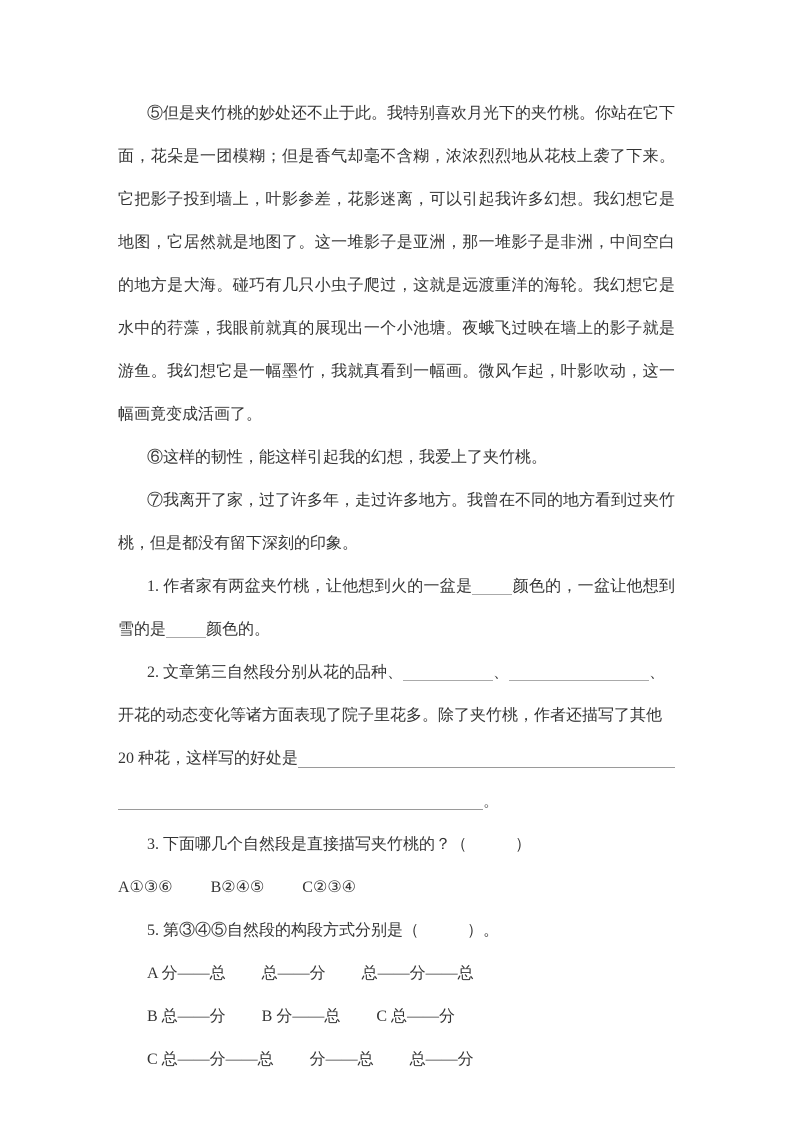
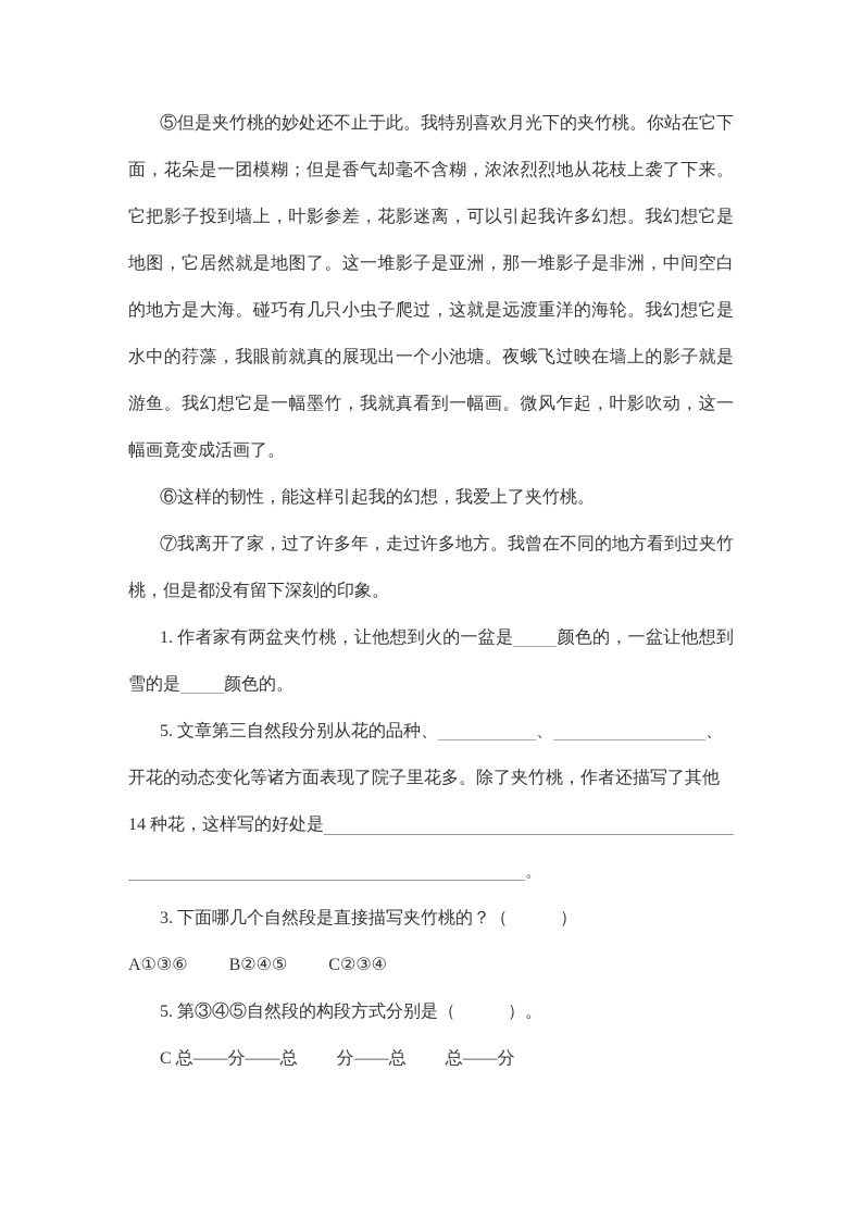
  ⑤但是夹竹桃的妙处还不止于此。我特别喜欢月光下的夹竹桃。你站在它下面，花朵是一团模糊；但是香气却毫不含糊，浓浓烈烈地从花枝上袭了下来。它把影子投到墙上，叶影参差，花影迷离，可以引起我许多幻想。我幻想它是地图，它居然就是地图了。这一堆影子是亚洲，那一堆影子是非洲，中间空白的地方是大海。碰巧有几只小虫子爬过，这就是远渡重洋的海轮。我幻想它是水中的荇藻，我眼前就真的展现出一个小池塘。夜蛾飞过映在墙上的影子就是游鱼。我幻想它是一幅墨竹，我就真看到一幅画。微风乍起，叶影吹动，这一幅画竟变成活画了。
  ⑥这样的韧性，能这样引起我的幻想，我爱上了夹竹桃。
  ⑦我离开了家，过了许多年，走过许多地方。我曾在不同的地方看到过夹竹桃，但是都没有留下深刻的印象。
  1. 作者家有两盆夹竹桃，让他想到火的一盆是 颜色的，一盆让他想到雪的是 颜色的。
- 2. 文章第三自然段分别从花的品种、 、 、
+ 5. 文章第三自然段分别从花的品种、 、 、
  开花的动态变化等诸方面表现了院子里花多。除了夹竹桃，作者还描写了其他
- 20 种花，这样写的好处是
+ 14 种花，这样写的好处是
  。
  3. 下面哪几个自然段是直接描写夹竹桃的？（ ）
  A①③⑥ B②④⑤ C②③④
  5. 第③④⑤自然段的构段方式分别是（ ）。
- A 分——总 总——分 总——分——总
- B 总——分 B 分——总 C 总——分
  C 总——分——总 分——总 总——分
